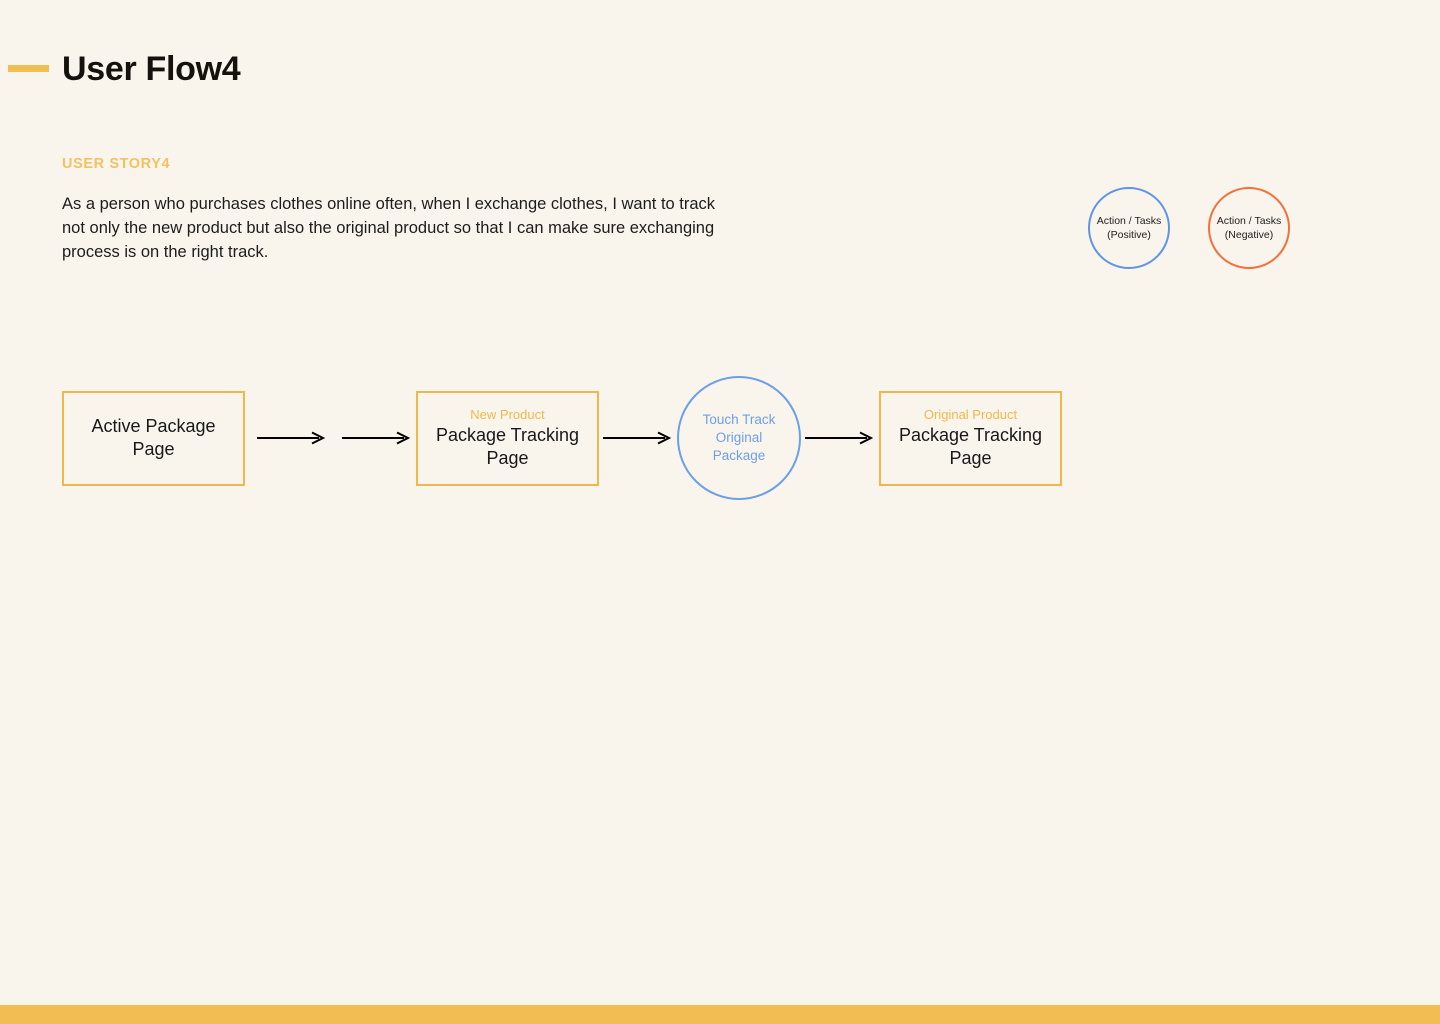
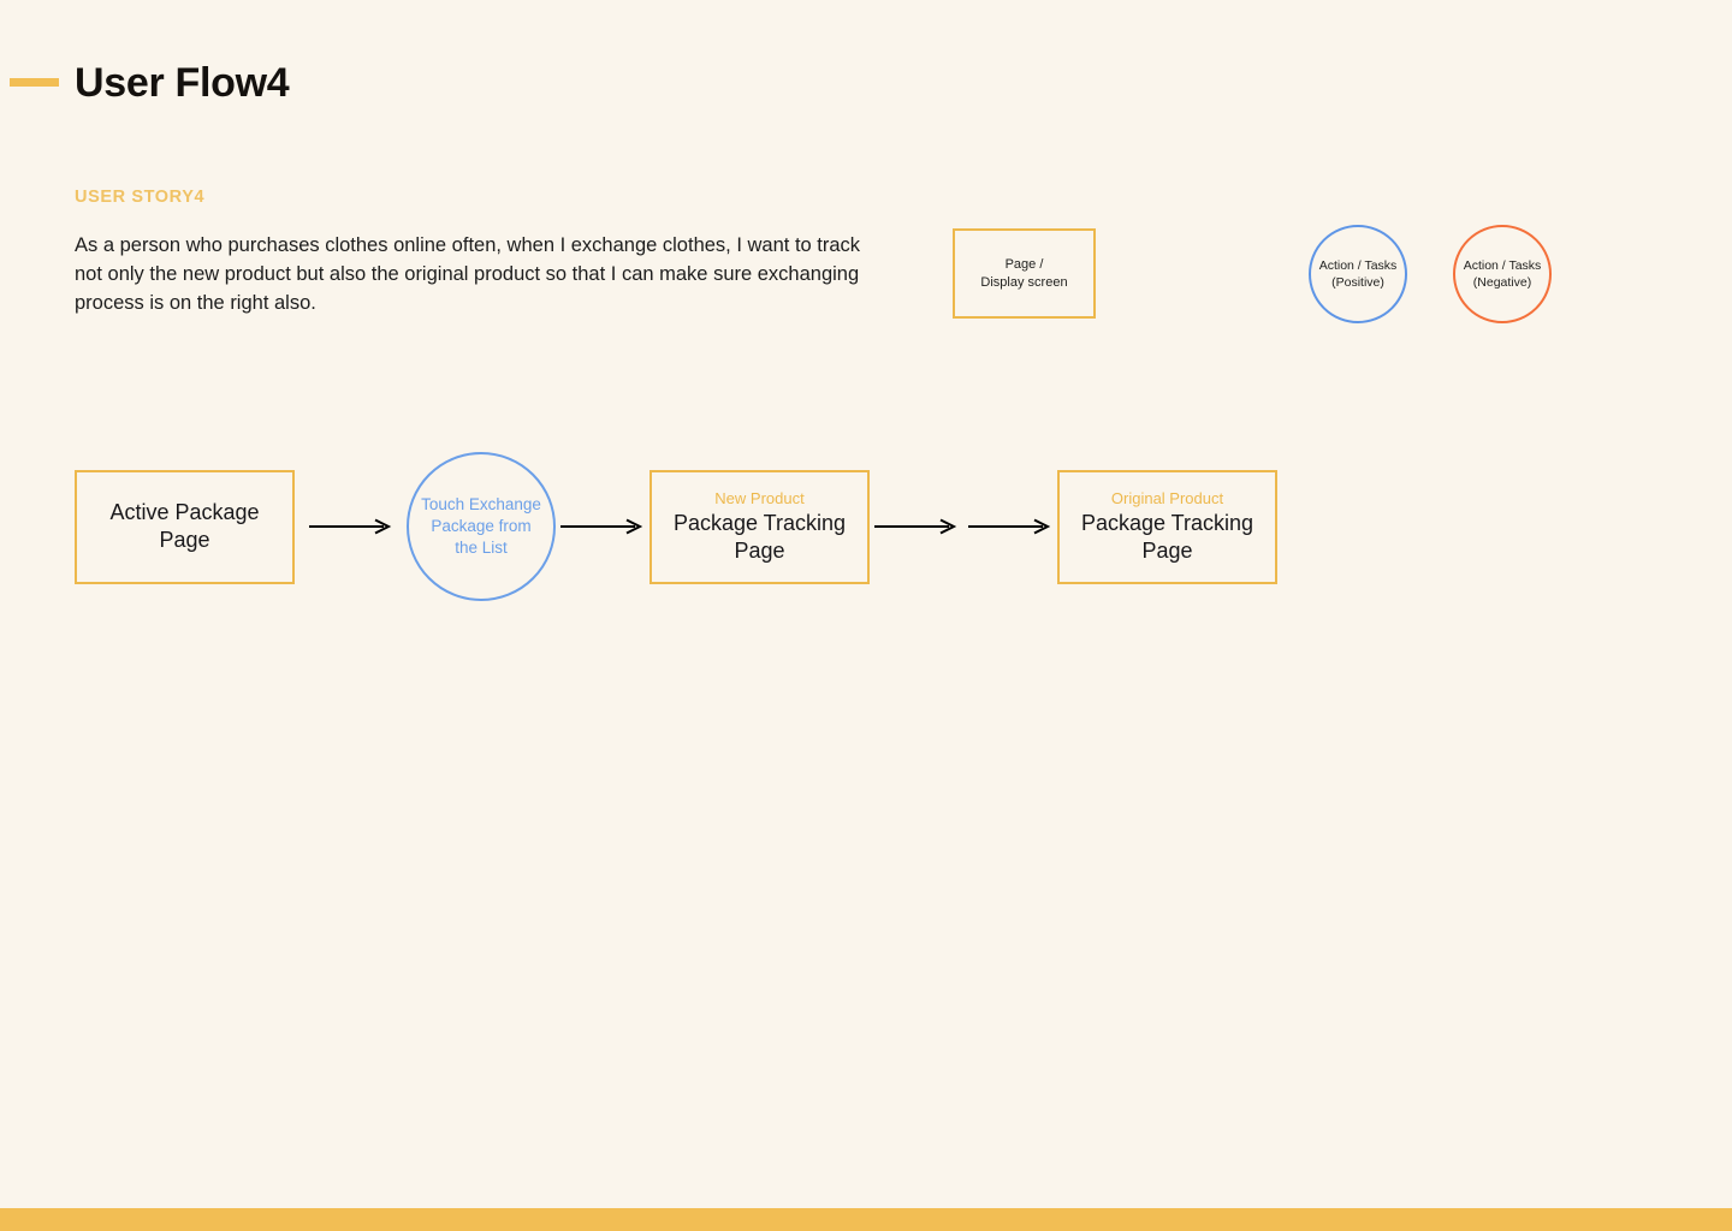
  User Flow4
  USER STORY4
- As a person who purchases clothes online often, when I exchange clothes, I want to track not only the new product but also the original product so that I can make sure exchanging process is on the right track.
+ As a person who purchases clothes online often, when I exchange clothes, I want to track not only the new product but also the original product so that I can make sure exchanging process is on the right also.
+ Page /
+ Display screen
  Action / Tasks
  (Positive)
  Action / Tasks
  (Negative)
  Active Package
  Page
+ Touch Exchange
+ Package from
+ the List
  New Product
  Package Tracking
  Page
- Touch Track
- Original Package
  Original Product
  Package Tracking
  Page
